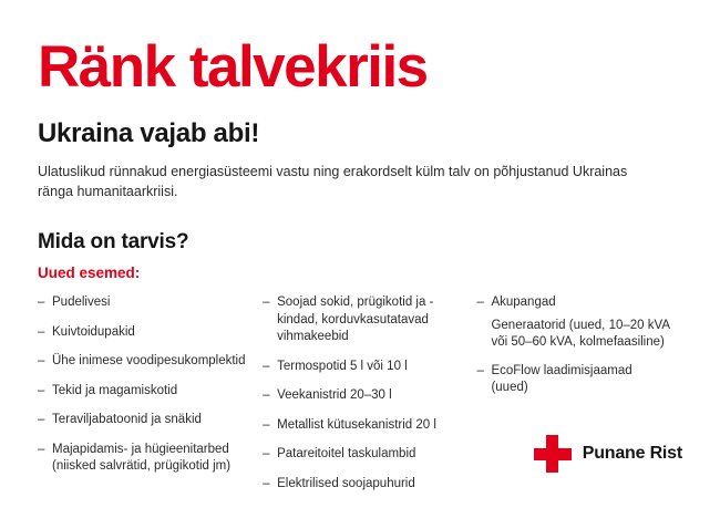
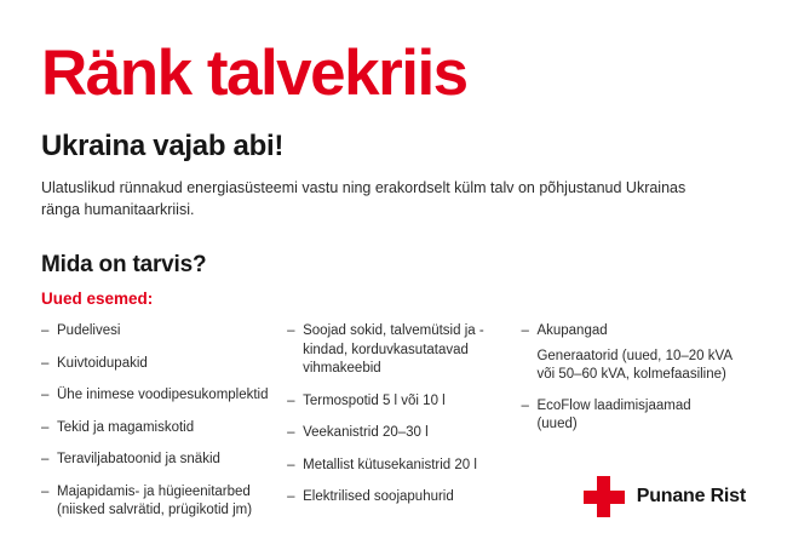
  Ränk talvekriis
  Ukraina vajab abi!
  Ulatuslikud rünnakud energiasüsteemi vastu ning erakordselt külm talv on põhjustanud Ukrainas ränga humanitaarkriisi.
  Mida on tarvis?
  Uued esemed:
  Pudelivesi
  Kuivtoidupakid
  Ühe inimese voodipesukomplektid
  Tekid ja magamiskotid
  Teraviljabatoonid ja snäkid
  Majapidamis- ja hügieenitarbed (niisked salvrätid, prügikotid jm)
- Soojad sokid, prügikotid ja -kindad, korduvkasutatavad vihmakeebid
+ Soojad sokid, talvemütsid ja -kindad, korduvkasutatavad vihmakeebid
  Termospotid 5 l või 10 l
  Veekanistrid 20–30 l
  Metallist kütusekanistrid 20 l
- Patareitoitel taskulambid
  Elektrilised soojapuhurid
  Akupangad
  Generaatorid (uued, 10–20 kVA või 50–60 kVA, kolmefaasiline)
  EcoFlow laadimisjaamad (uued)
  Punane Rist
